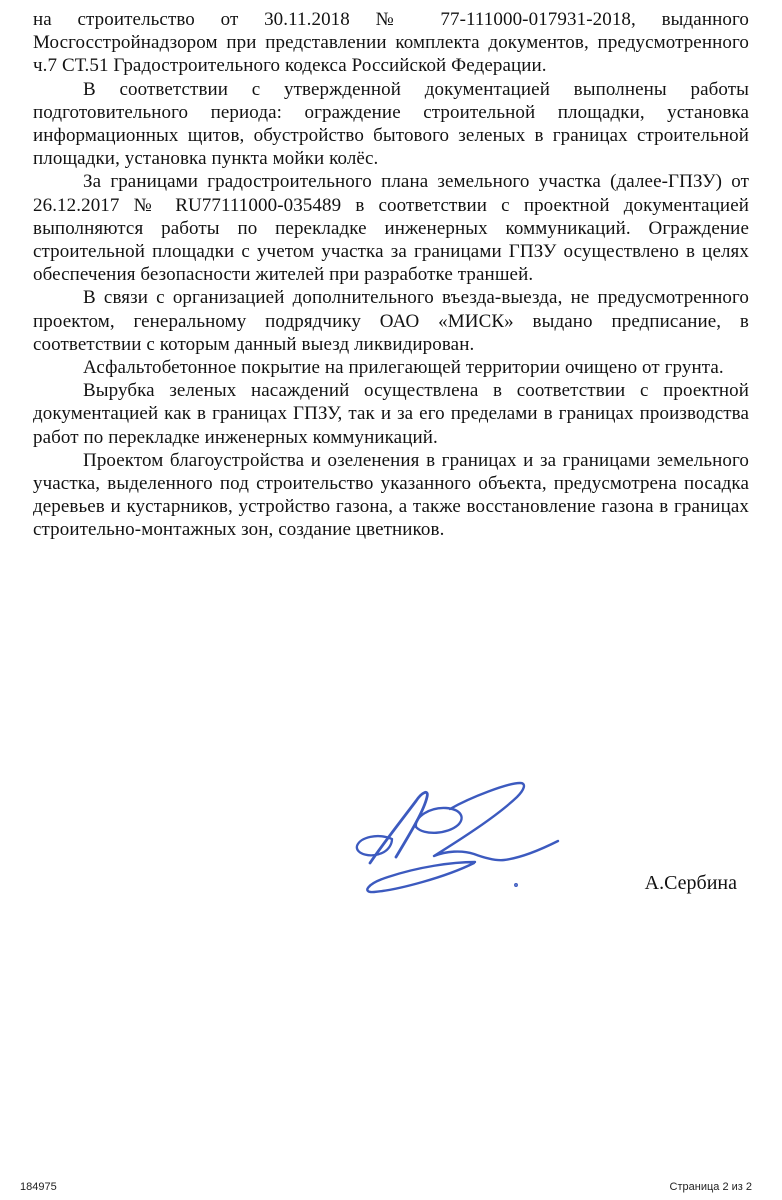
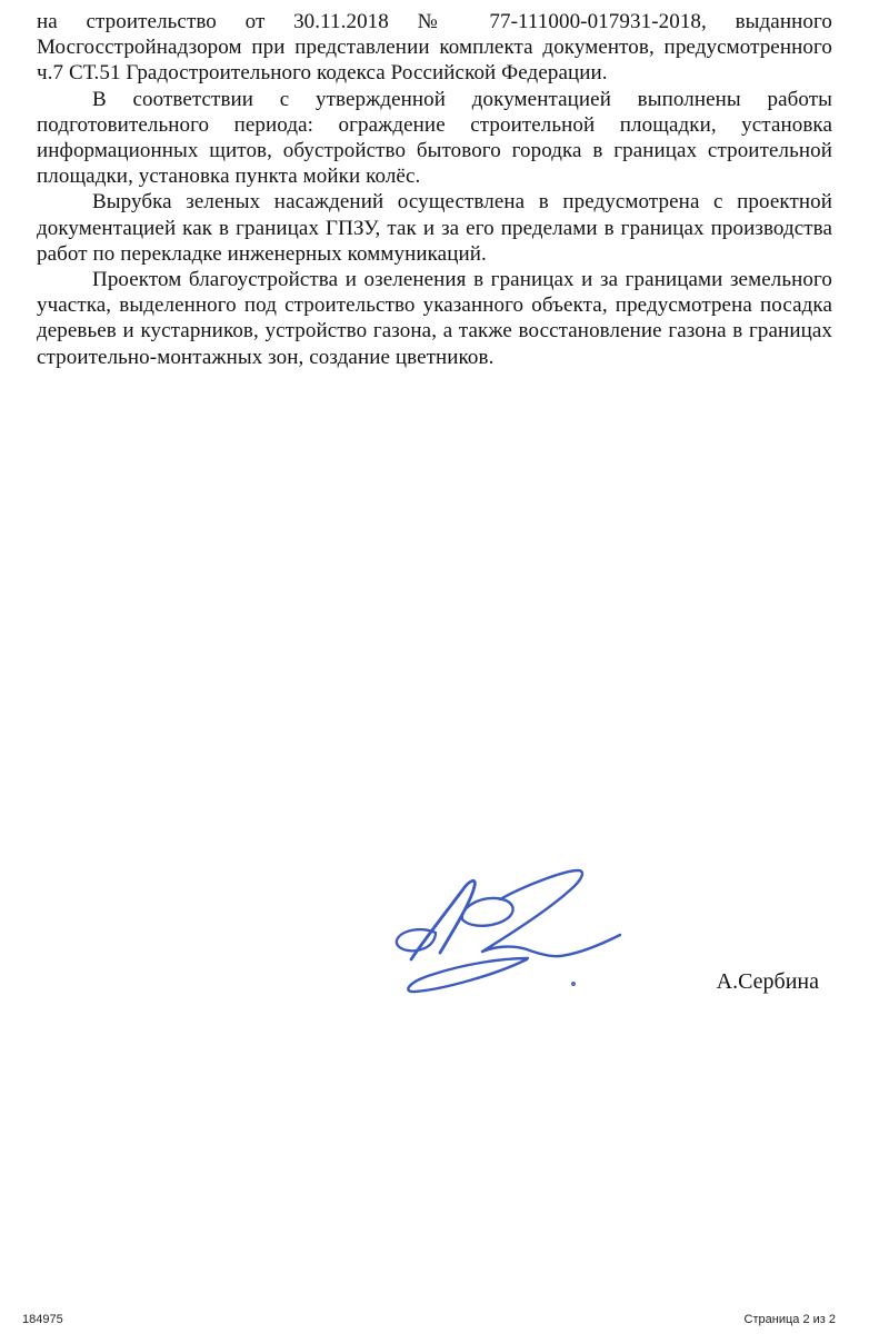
  на строительство от 30.11.2018 № 77-111000-017931-2018, выданного Мосгосстройнадзором при представлении комплекта документов, предусмотренного ч.7 СТ.51 Градостроительного кодекса Российской Федерации.
- В соответствии с утвержденной документацией выполнены работы подготовительного периода: ограждение строительной площадки, установка информационных щитов, обустройство бытового зеленых в границах строительной площадки, установка пункта мойки колёс.
+ В соответствии с утвержденной документацией выполнены работы подготовительного периода: ограждение строительной площадки, установка информационных щитов, обустройство бытового городка в границах строительной площадки, установка пункта мойки колёс.
- За границами градостроительного плана земельного участка (далее-ГПЗУ) от 26.12.2017 № RU77111000-035489 в соответствии с проектной документацией выполняются работы по перекладке инженерных коммуникаций. Ограждение строительной площадки с учетом участка за границами ГПЗУ осуществлено в целях обеспечения безопасности жителей при разработке траншей.
- В связи с организацией дополнительного въезда-выезда, не предусмотренного проектом, генеральному подрядчику ОАО «МИСК» выдано предписание, в соответствии с которым данный выезд ликвидирован.
- Асфальтобетонное покрытие на прилегающей территории очищено от грунта.
- Вырубка зеленых насаждений осуществлена в соответствии с проектной документацией как в границах ГПЗУ, так и за его пределами в границах производства работ по перекладке инженерных коммуникаций.
+ Вырубка зеленых насаждений осуществлена в предусмотрена с проектной документацией как в границах ГПЗУ, так и за его пределами в границах производства работ по перекладке инженерных коммуникаций.
  Проектом благоустройства и озеленения в границах и за границами земельного участка, выделенного под строительство указанного объекта, предусмотрена посадка деревьев и кустарников, устройство газона, а также восстановление газона в границах строительно-монтажных зон, создание цветников.
  А.Сербина
  184975
  Страница 2 из 2
